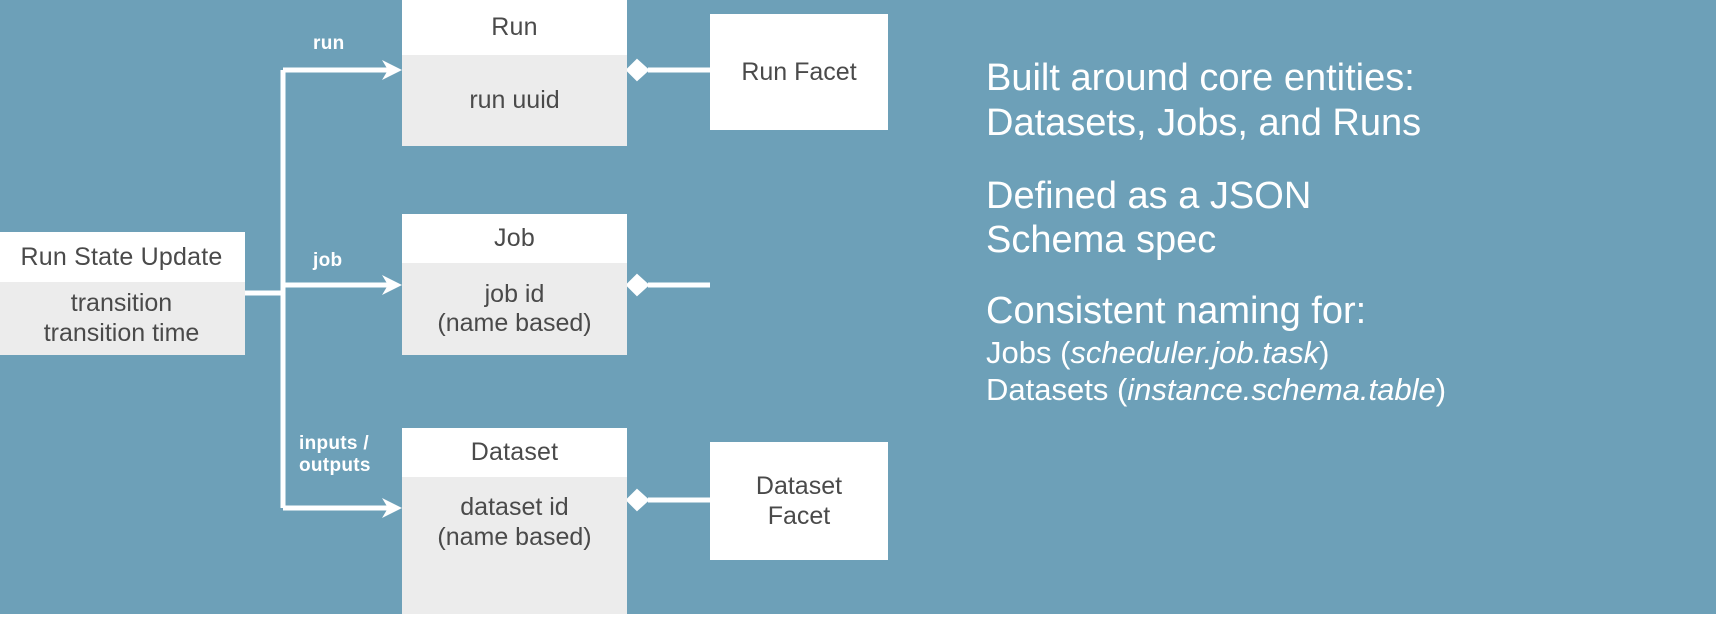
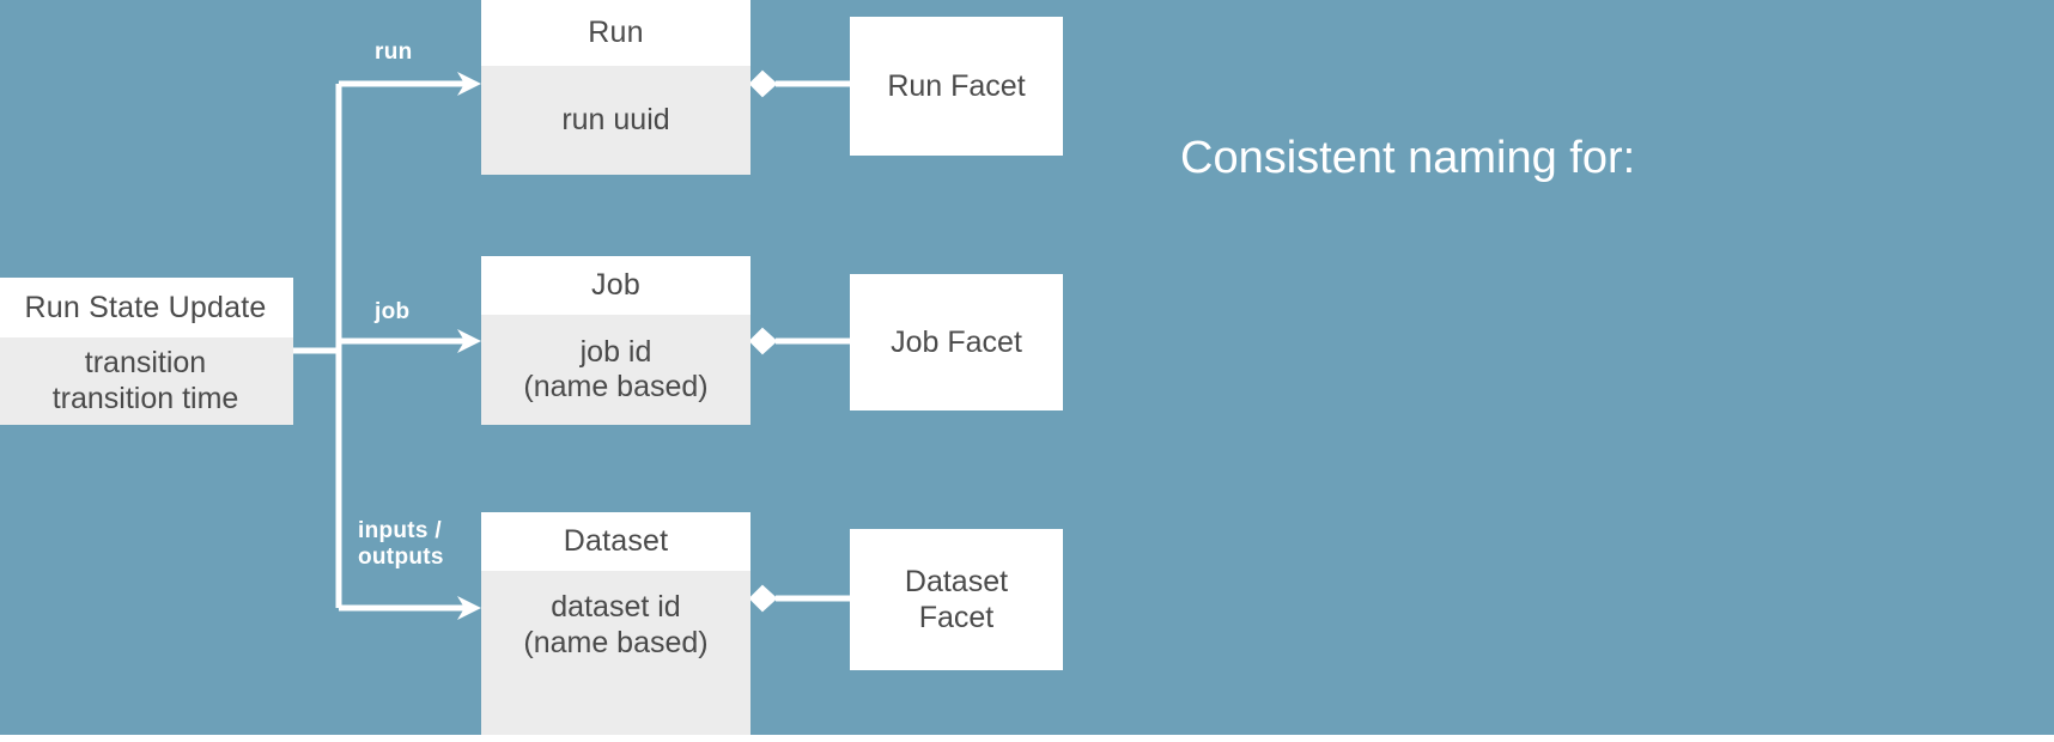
  Run
  run uuid
  Job
  job id
  (name based)
  Dataset
  dataset id
  (name based)
  Run State Update
  transition
  transition time
  Run Facet
+ Job Facet
  Dataset
  Facet
  run
  job
  inputs /
  outputs
- Built around core entities:
- Datasets, Jobs, and Runs
- Defined as a JSON
- Schema spec
  Consistent naming for:
- Jobs (scheduler.job.task)
- Datasets (instance.schema.table)
